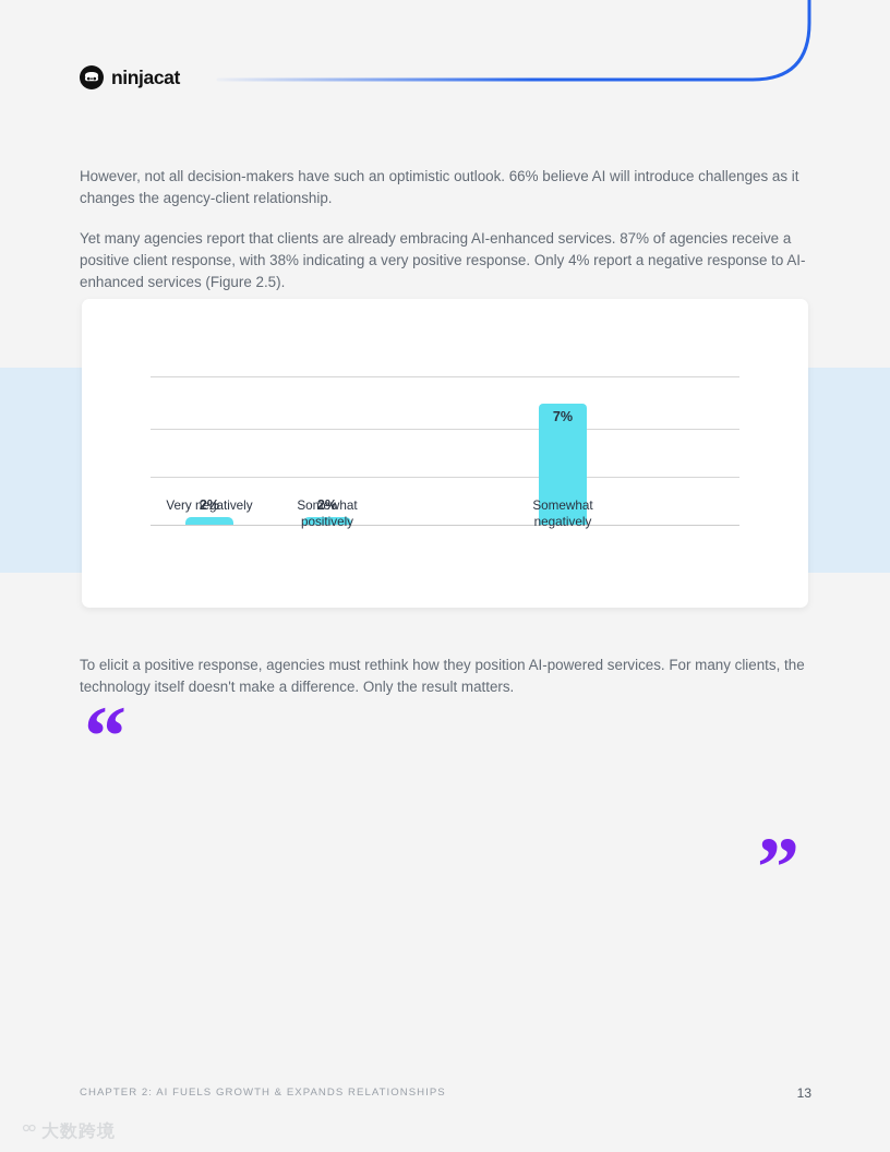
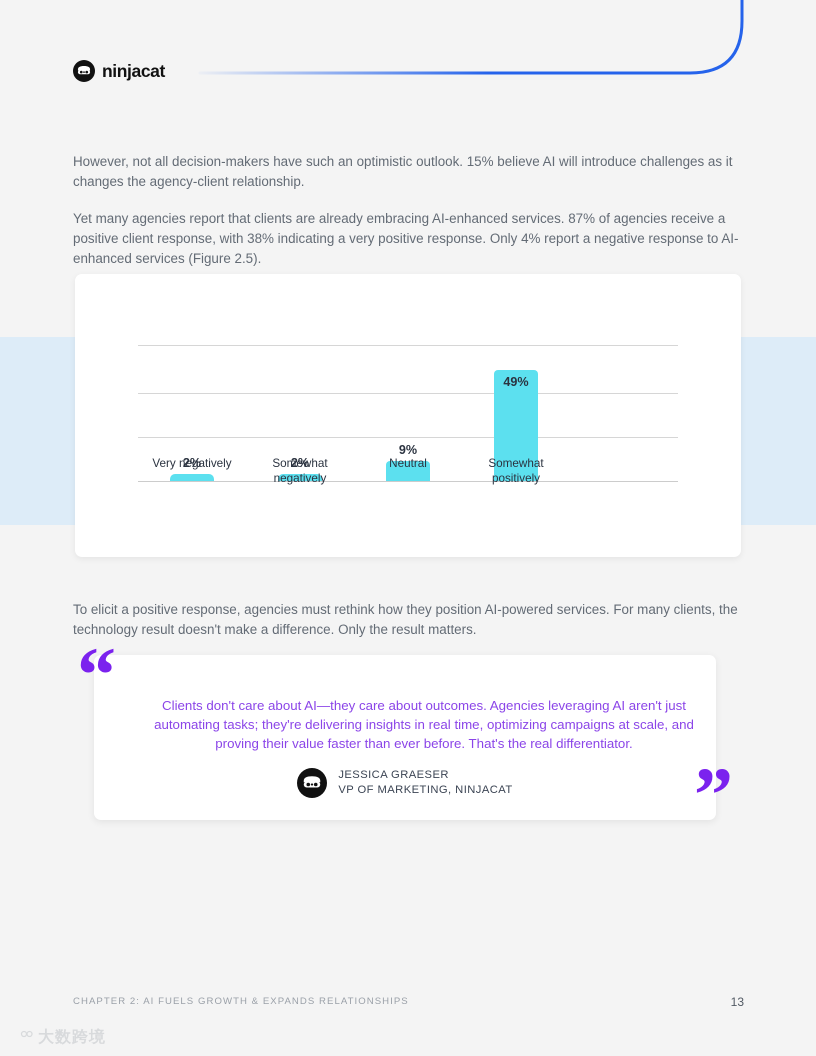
  ninjacat
- However, not all decision-makers have such an optimistic outlook. 66% believe AI will introduce challenges as it changes the agency-client relationship.
+ However, not all decision-makers have such an optimistic outlook. 15% believe AI will introduce challenges as it changes the agency-client relationship.
  Yet many agencies report that clients are already embracing AI-enhanced services. 87% of agencies receive a positive client response, with 38% indicating a very positive response. Only 4% report a negative response to AI-enhanced services (Figure 2.5).
  2%
  Very negatively
  2%
  Somewhat
- positively
+ negatively
+ 9%
+ Neutral
- 7%
+ 49%
  Somewhat
- negatively
+ positively
- To elicit a positive response, agencies must rethink how they position AI-powered services. For many clients, the technology itself doesn't make a difference. Only the result matters.
+ To elicit a positive response, agencies must rethink how they position AI-powered services. For many clients, the technology result doesn't make a difference. Only the result matters.
+ Clients don't care about AI—they care about outcomes. Agencies leveraging AI aren't just automating tasks; they're delivering insights in real time, optimizing campaigns at scale, and proving their value faster than ever before. That's the real differentiator.
+ JESSICA GRAESER
+ VP OF MARKETING, NINJACAT
  “
  ”
  CHAPTER 2: AI FUELS GROWTH & EXPANDS RELATIONSHIPS
  13
  大数跨境
